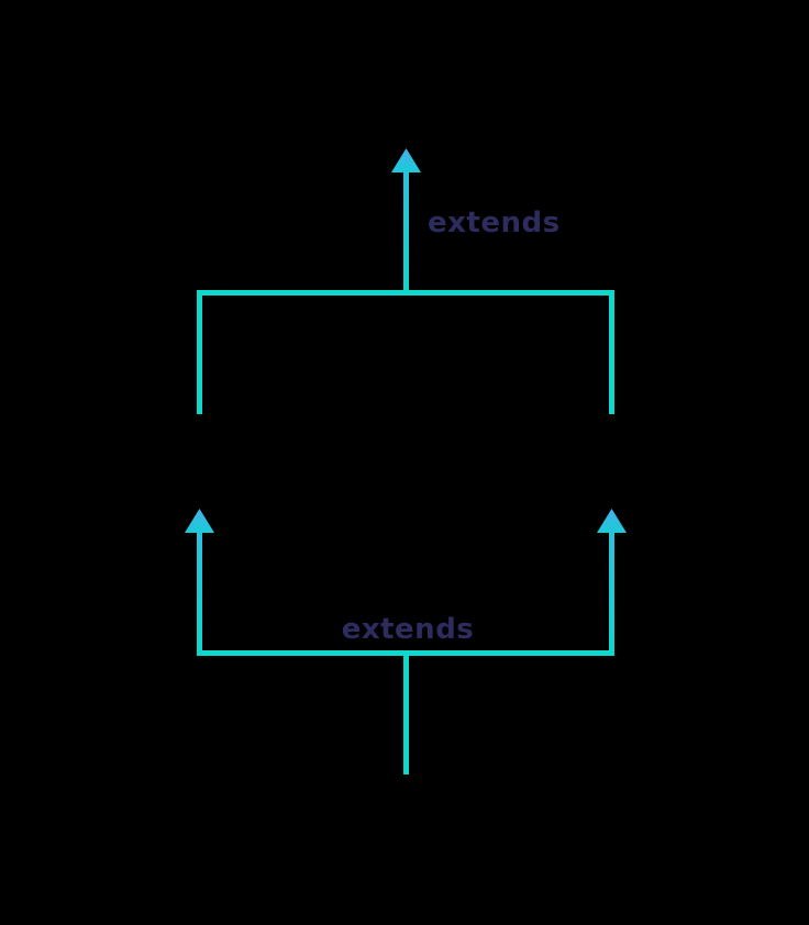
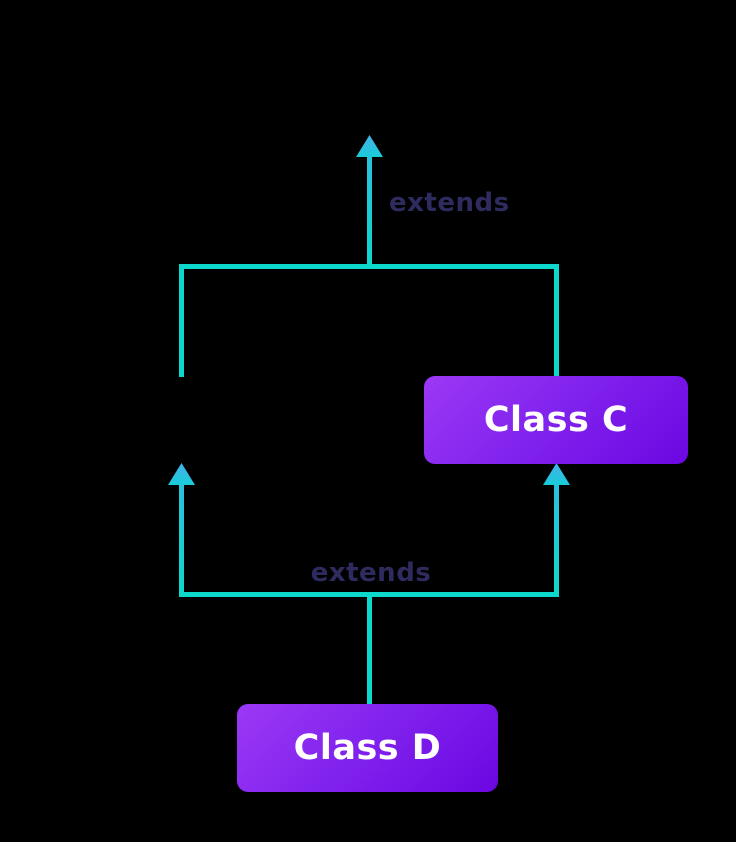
  extends
  extends
+ Class C
+ Class D
